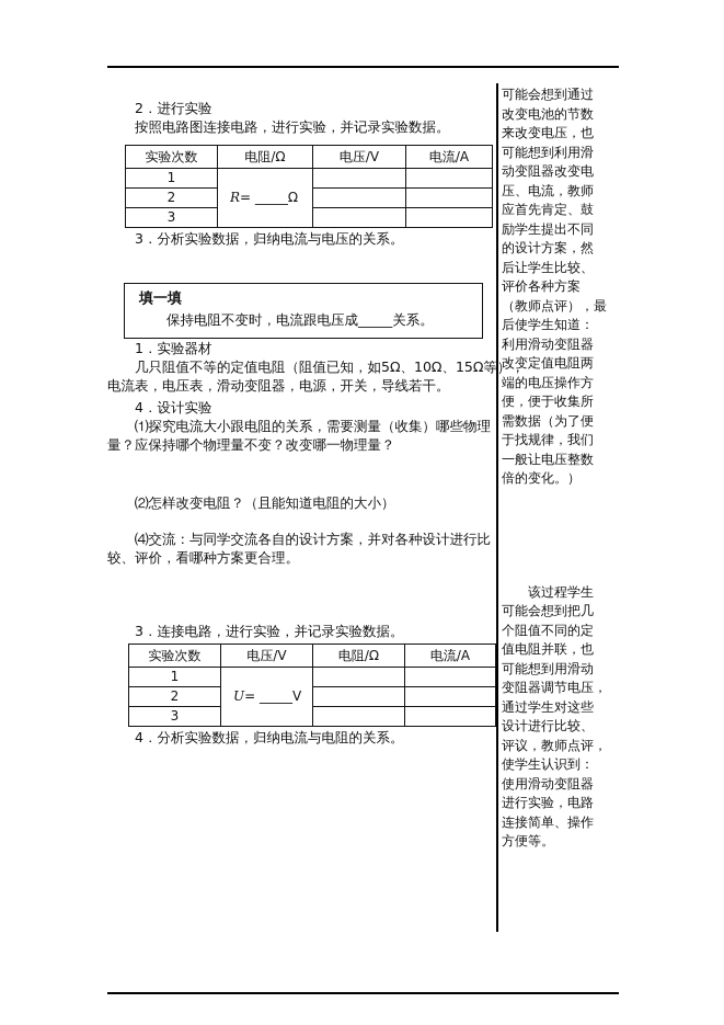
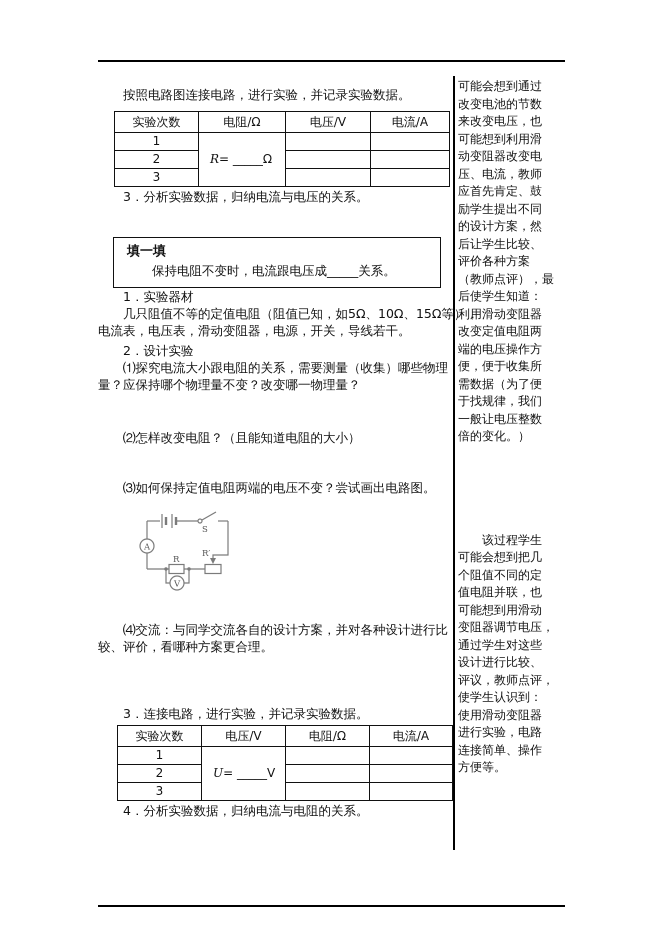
- 2．进行实验
  按照电路图连接电路，进行实验，并记录实验数据。
  实验次数	电阻/Ω	电压/V	电流/A
  1	R= _____Ω
  2
  3
  3．分析实验数据，归纳电流与电压的关系。
  填一填
  保持电阻不变时，电流跟电压成_____关系。
  1．实验器材
  几只阻值不等的定值电阻（阻值已知，如5Ω、10Ω、15Ω等
  电流表，电压表，滑动变阻器，电源，开关，导线若干。
- 4．设计实验
+ 2．设计实验
  ⑴探究电流大小跟电阻的关系，需要测量（收集）哪些物理
  量？应保持哪个物理量不变？改变哪一物理量？
  ⑵怎样改变电阻？（且能知道电阻的大小）
+ ⑶如何保持定值电阻两端的电压不变？尝试画出电路图。
+ S
+ A
+ R
+ R′
+ V
  ⑷交流：与同学交流各自的设计方案，并对各种设计进行比
  较、评价，看哪种方案更合理。
  3．连接电路，进行实验，并记录实验数据。
  实验次数	电压/V	电阻/Ω	电流/A
  1	U= _____V
  2
  3
  4．分析实验数据，归纳电流与电阻的关系。
  可能会想到通过
  改变电池的节数
  来改变电压，也
  可能想到利用滑
  动变阻器改变电
  压、电流，教师
  应首先肯定、鼓
  励学生提出不同
  的设计方案，然
  后让学生比较、
  评价各种方案
  （教师点评），最
  后使学生知道：
  利用滑动变阻器
  改变定值电阻两
  端的电压操作方
  便，便于收集所
  需数据（为了便
  于找规律，我们
  一般让电压整数
  倍的变化。）
  该过程学生
  可能会想到把几
  个阻值不同的定
  值电阻并联，也
  可能想到用滑动
  变阻器调节电压，
  通过学生对这些
  设计进行比较、
  评议，教师点评，
  使学生认识到：
  使用滑动变阻器
  进行实验，电路
  连接简单、操作
  方便等。
